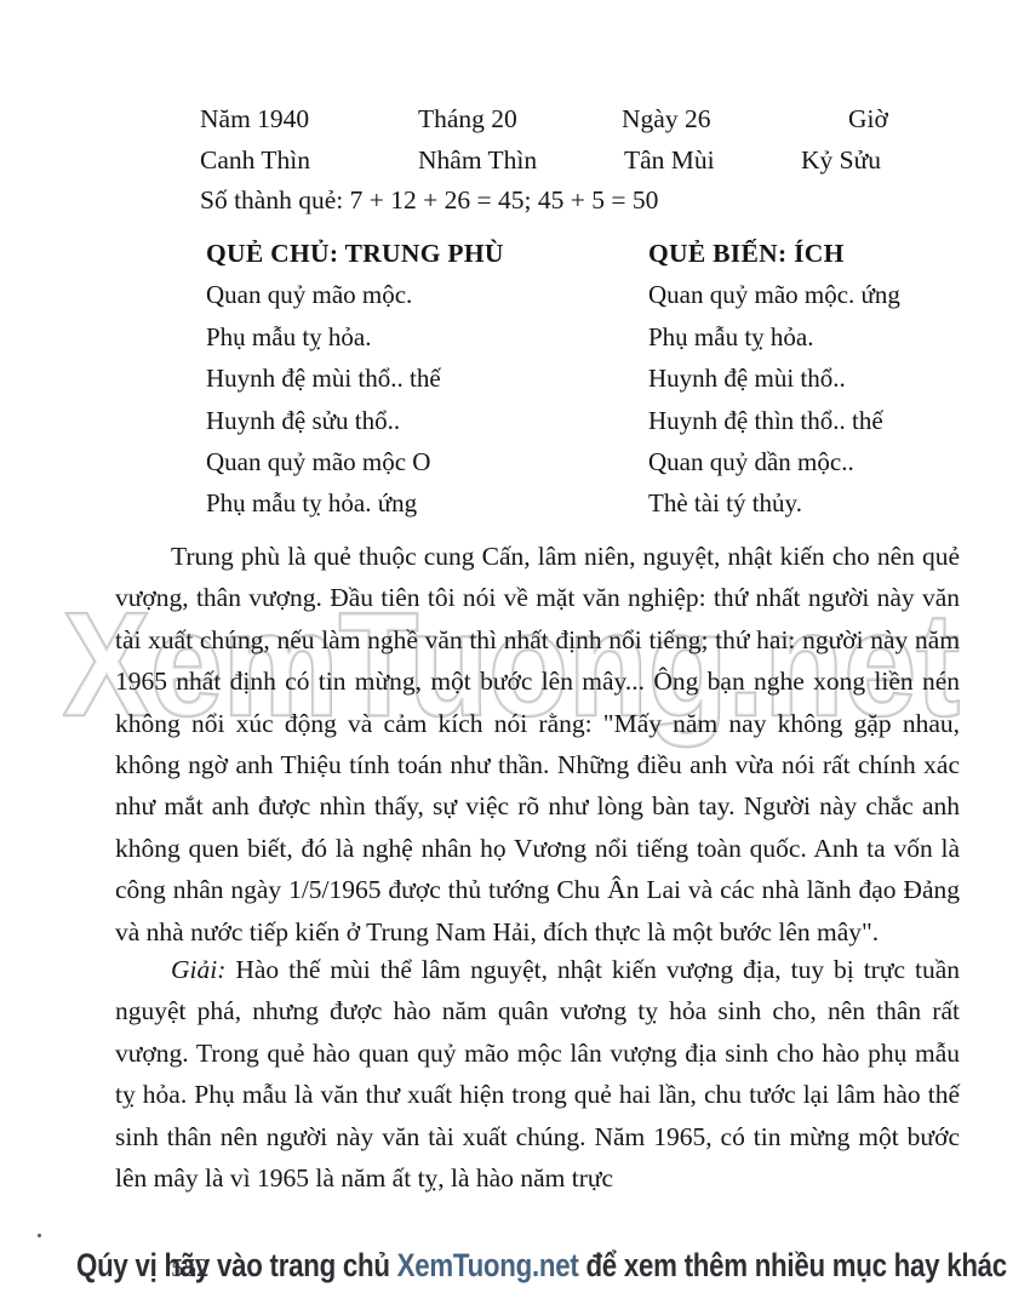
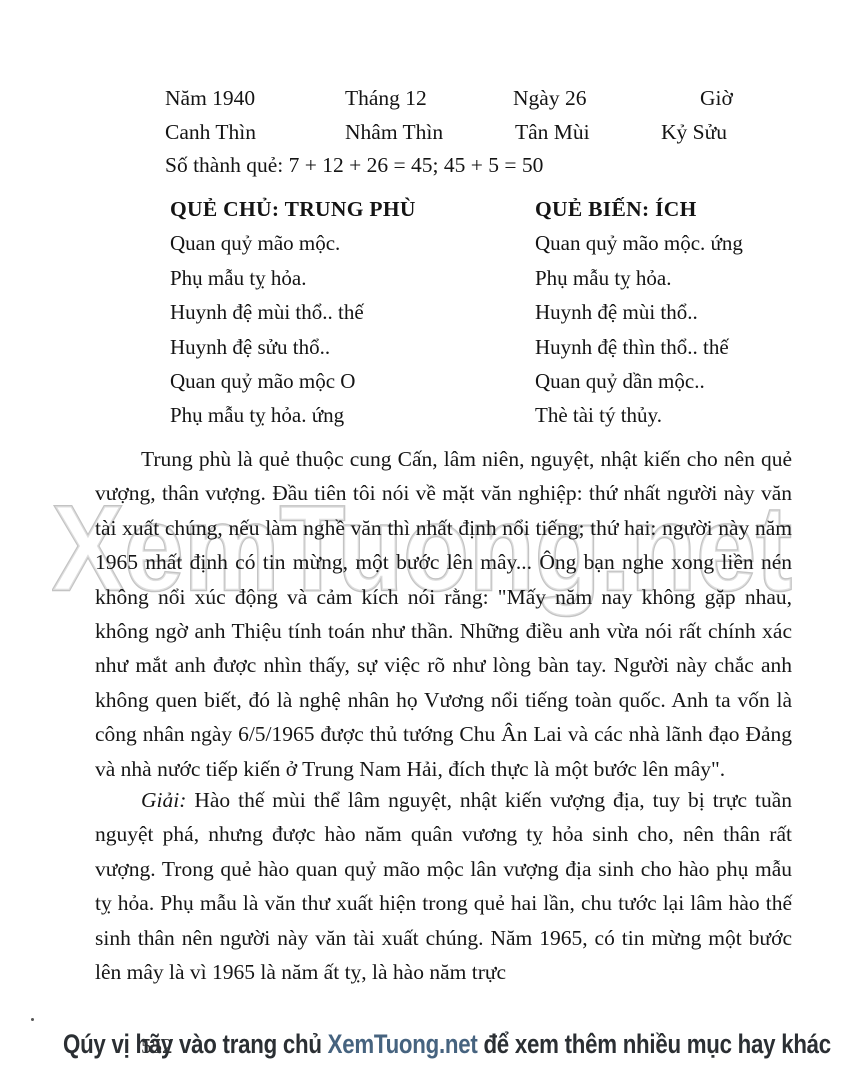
  XemTuong.net
  Năm 1940
- Tháng 20
+ Tháng 12
  Ngày 26
  Giờ
  Canh Thìn
  Nhâm Thìn
  Tân Mùi
  Kỷ Sửu
  Số thành quẻ: 7 + 12 + 26 = 45; 45 + 5 = 50
  QUẺ CHỦ: TRUNG PHÙ
  Quan quỷ mão mộc.
  Phụ mẫu tỵ hỏa.
  Huynh đệ mùi thổ.. thế
  Huynh đệ sửu thổ..
  Quan quỷ mão mộc O
  Phụ mẫu tỵ hỏa. ứng
  QUẺ BIẾN: ÍCH
  Quan quỷ mão mộc. ứng
  Phụ mẫu tỵ hỏa.
  Huynh đệ mùi thổ..
  Huynh đệ thìn thổ.. thế
  Quan quỷ dần mộc..
  Thè tài tý thủy.
- Trung phù là quẻ thuộc cung Cấn, lâm niên, nguyệt, nhật kiến cho nên quẻ vượng, thân vượng. Đầu tiên tôi nói về mặt văn nghiệp: thứ nhất người này văn tài xuất chúng, nếu làm nghề văn thì nhất định nổi tiếng; thứ hai: người này năm 1965 nhất định có tin mừng, một bước lên mây... Ông bạn nghe xong liền nén không nổi xúc động và cảm kích nói rằng: "Mấy năm nay không gặp nhau, không ngờ anh Thiệu tính toán như thần. Những điều anh vừa nói rất chính xác như mắt anh được nhìn thấy, sự việc rõ như lòng bàn tay. Người này chắc anh không quen biết, đó là nghệ nhân họ Vương nổi tiếng toàn quốc. Anh ta vốn là công nhân ngày 1/5/1965 được thủ tướng Chu Ân Lai và các nhà lãnh đạo Đảng và nhà nước tiếp kiến ở Trung Nam Hải, đích thực là một bước lên mây".
+ Trung phù là quẻ thuộc cung Cấn, lâm niên, nguyệt, nhật kiến cho nên quẻ vượng, thân vượng. Đầu tiên tôi nói về mặt văn nghiệp: thứ nhất người này văn tài xuất chúng, nếu làm nghề văn thì nhất định nổi tiếng; thứ hai: người này năm 1965 nhất định có tin mừng, một bước lên mây... Ông bạn nghe xong liền nén không nổi xúc động và cảm kích nói rằng: "Mấy năm nay không gặp nhau, không ngờ anh Thiệu tính toán như thần. Những điều anh vừa nói rất chính xác như mắt anh được nhìn thấy, sự việc rõ như lòng bàn tay. Người này chắc anh không quen biết, đó là nghệ nhân họ Vương nổi tiếng toàn quốc. Anh ta vốn là công nhân ngày 6/5/1965 được thủ tướng Chu Ân Lai và các nhà lãnh đạo Đảng và nhà nước tiếp kiến ở Trung Nam Hải, đích thực là một bước lên mây".
  Giải: Hào thế mùi thể lâm nguyệt, nhật kiến vượng địa, tuy bị trực tuần nguyệt phá, nhưng được hào năm quân vương tỵ hỏa sinh cho, nên thân rất vượng. Trong quẻ hào quan quỷ mão mộc lân vượng địa sinh cho hào phụ mẫu tỵ hỏa. Phụ mẫu là văn thư xuất hiện trong quẻ hai lần, chu tước lại lâm hào thế sinh thân nên người này văn tài xuất chúng. Năm 1965, có tin mừng một bước lên mây là vì 1965 là năm ất tỵ, là hào năm trực
  552
  Qúy vị hãy vào trang chủ XemTuong.net để xem thêm nhiều mục hay khác
